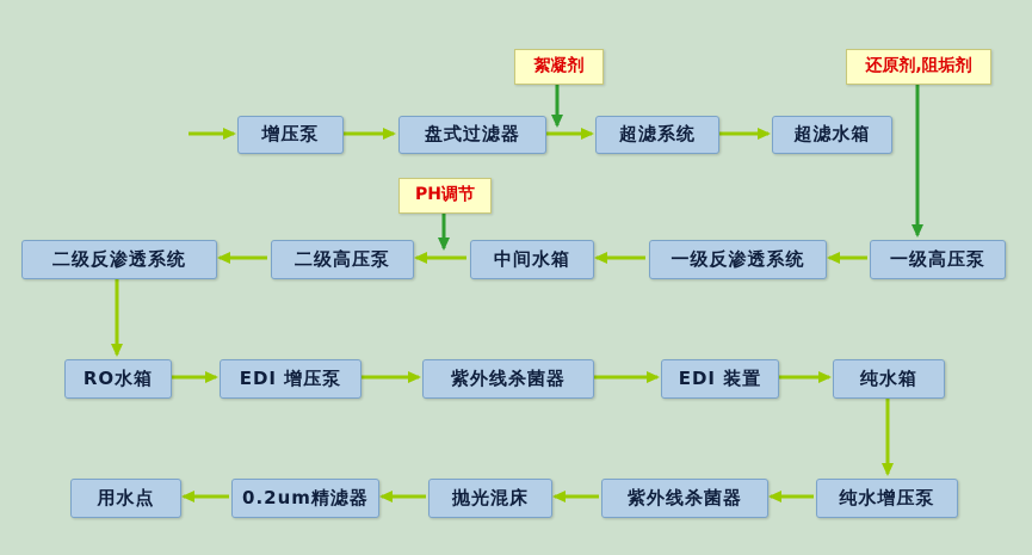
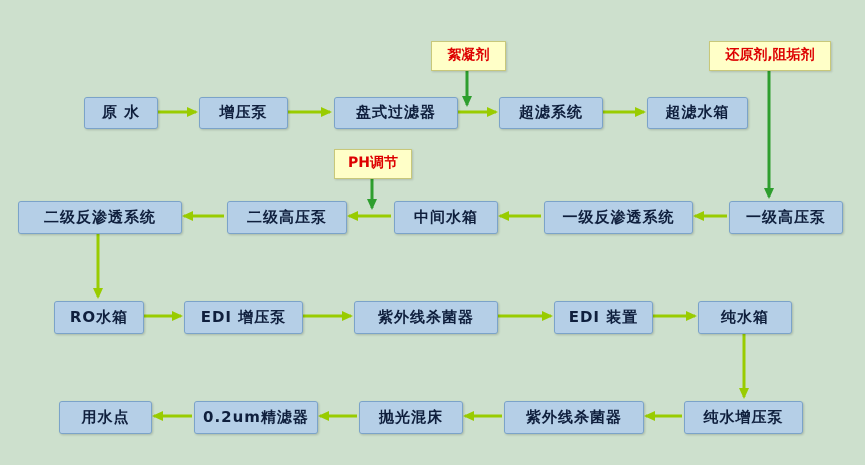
  絮凝剂
  还原剂,阻垢剂
  PH调节
+ 原 水
  增压泵
  盘式过滤器
  超滤系统
  超滤水箱
  一级高压泵
  一级反渗透系统
  中间水箱
  二级高压泵
  二级反渗透系统
  RO水箱
  EDI 增压泵
  紫外线杀菌器
  EDI 装置
  纯水箱
  纯水增压泵
  紫外线杀菌器
  抛光混床
  0.2um精滤器
  用水点
